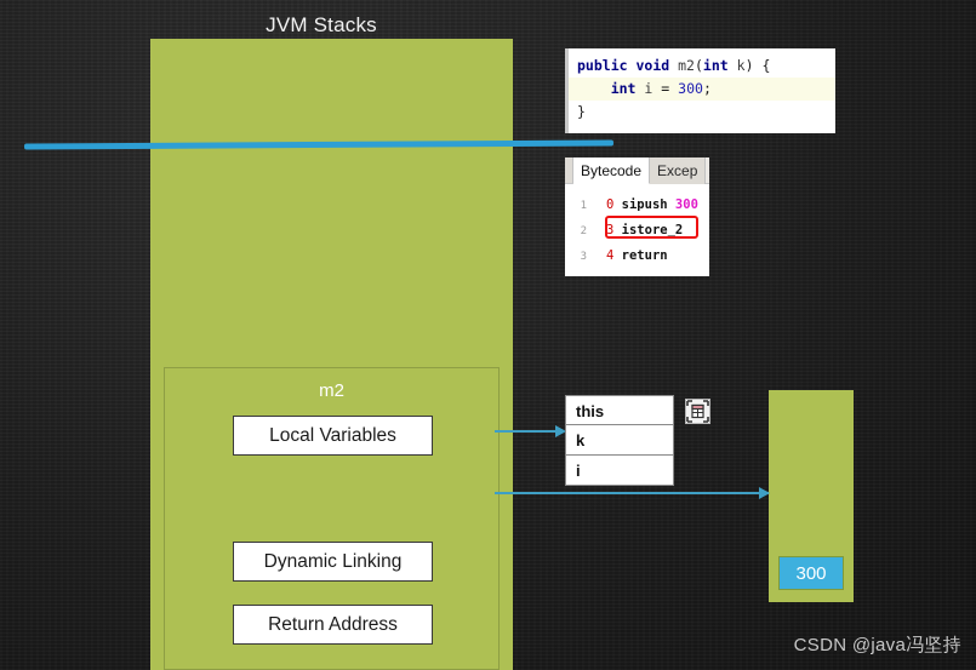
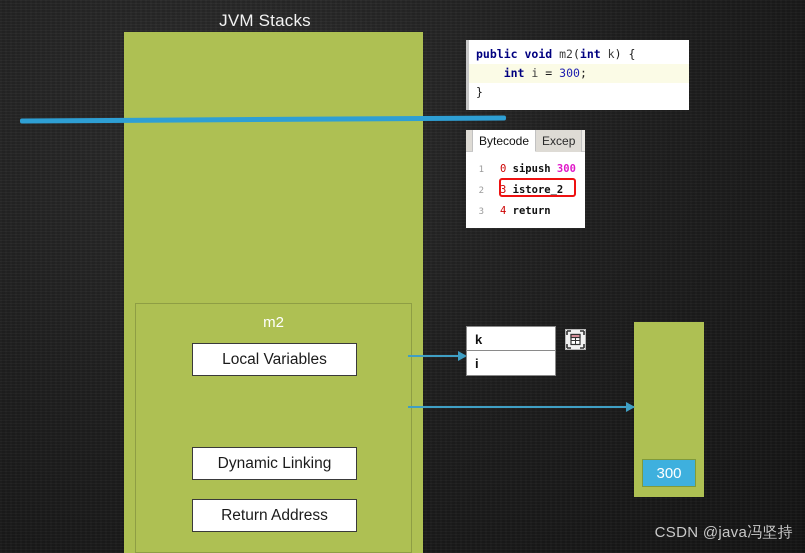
  JVM Stacks
  m2
  Local Variables
  Dynamic Linking
  Return Address
  public void m2(int k) {
  int i = 300;
  }
  Bytecode
  Excep
  1 0 sipush 300
  2 3 istore_2
  3 4 return
- this
  k
  i
  300
  CSDN @java冯坚持
